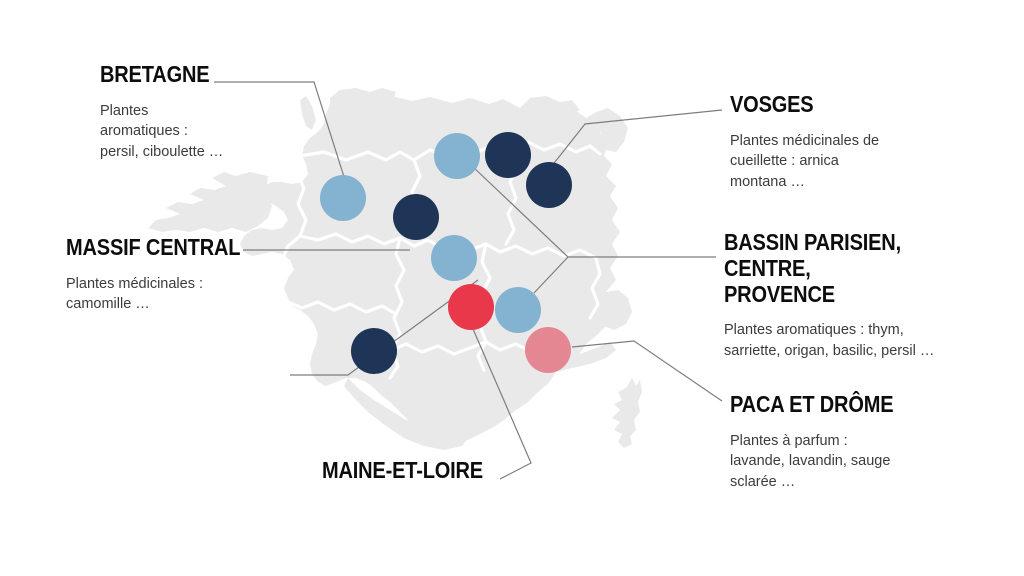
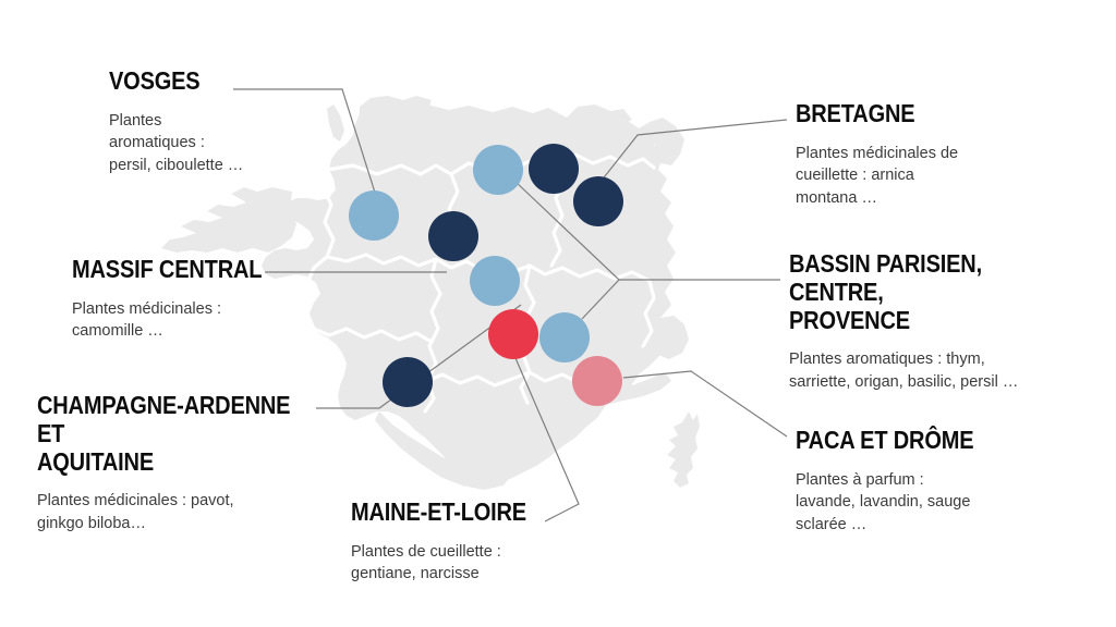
- BRETAGNE
+ VOSGES
  Plantes
  aromatiques :
  persil, ciboulette …
- VOSGES
+ BRETAGNE
  Plantes médicinales de
  cueillette : arnica
  montana …
  MASSIF CENTRAL
  Plantes médicinales :
  camomille …
  BASSIN PARISIEN, CENTRE,
  PROVENCE
  Plantes aromatiques : thym,
  sarriette, origan, basilic, persil …
+ CHAMPAGNE-ARDENNE ET
+ AQUITAINE
+ Plantes médicinales : pavot,
+ ginkgo biloba…
  PACA ET DRÔME
  Plantes à parfum :
  lavande, lavandin, sauge
  sclarée …
  MAINE-ET-LOIRE
+ Plantes de cueillette :
+ gentiane, narcisse
